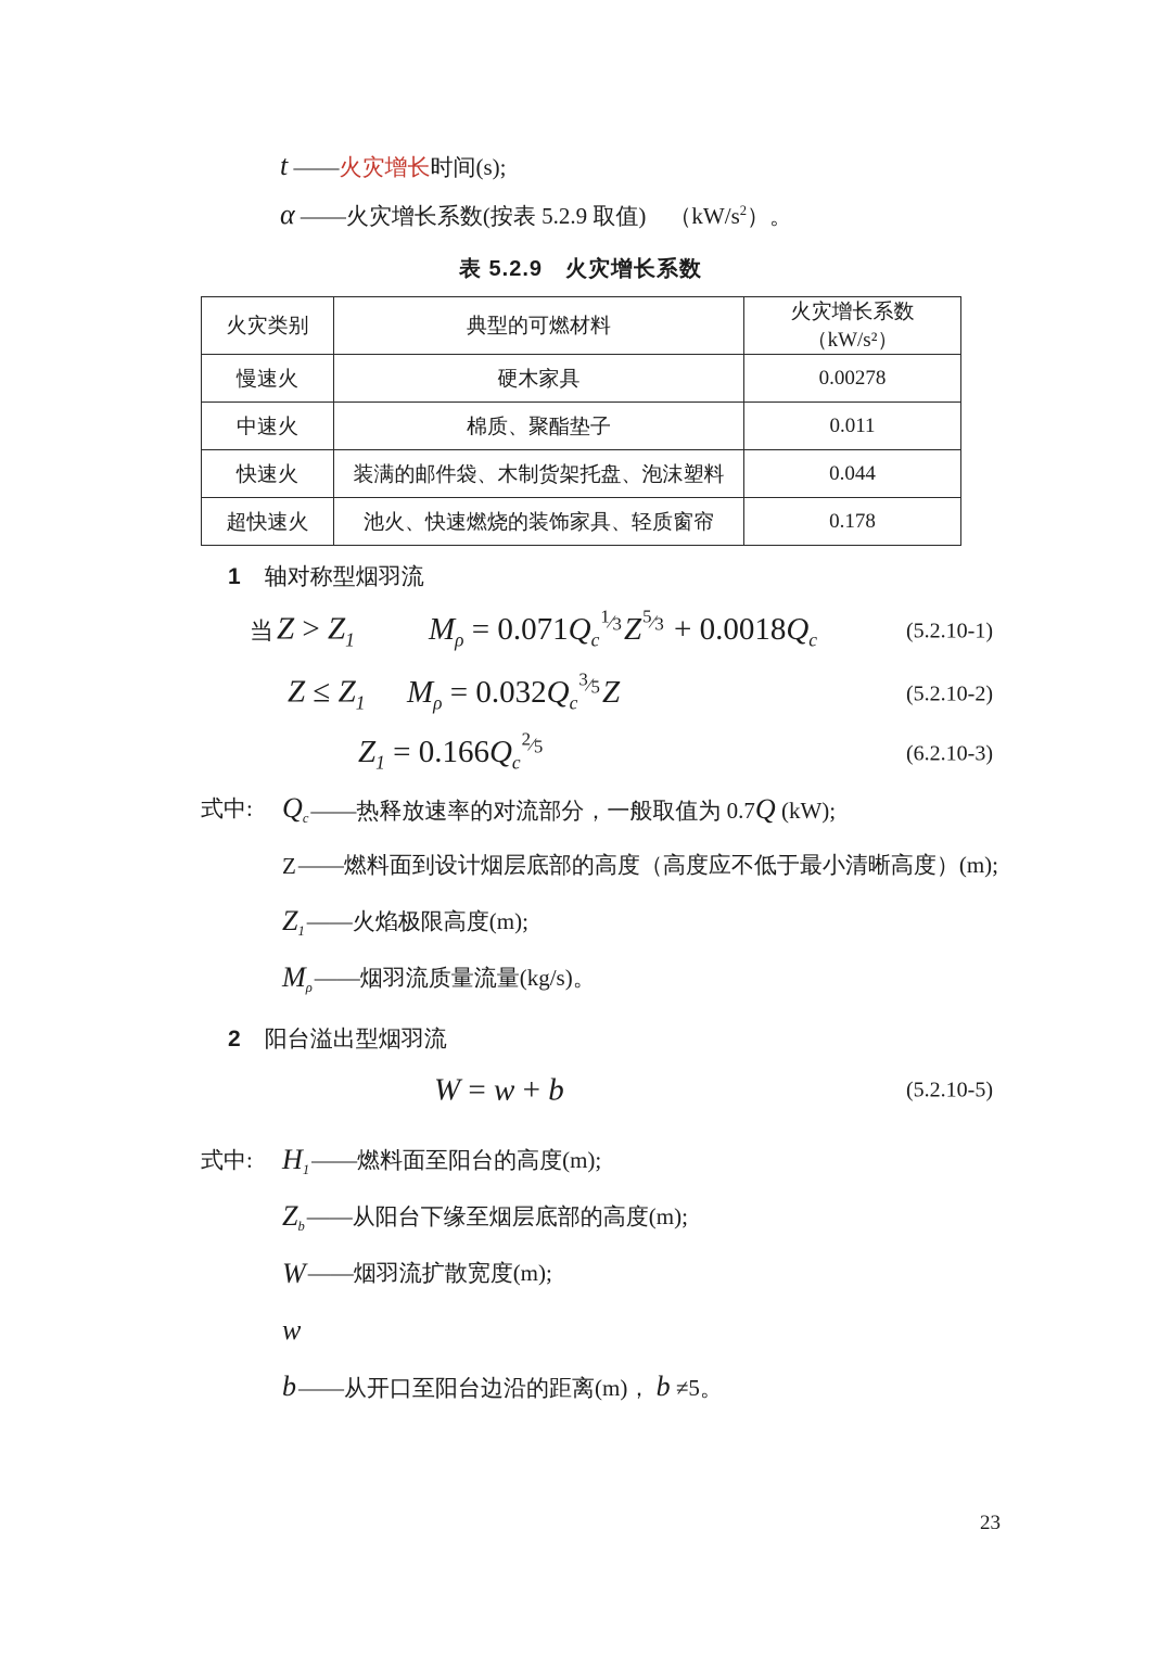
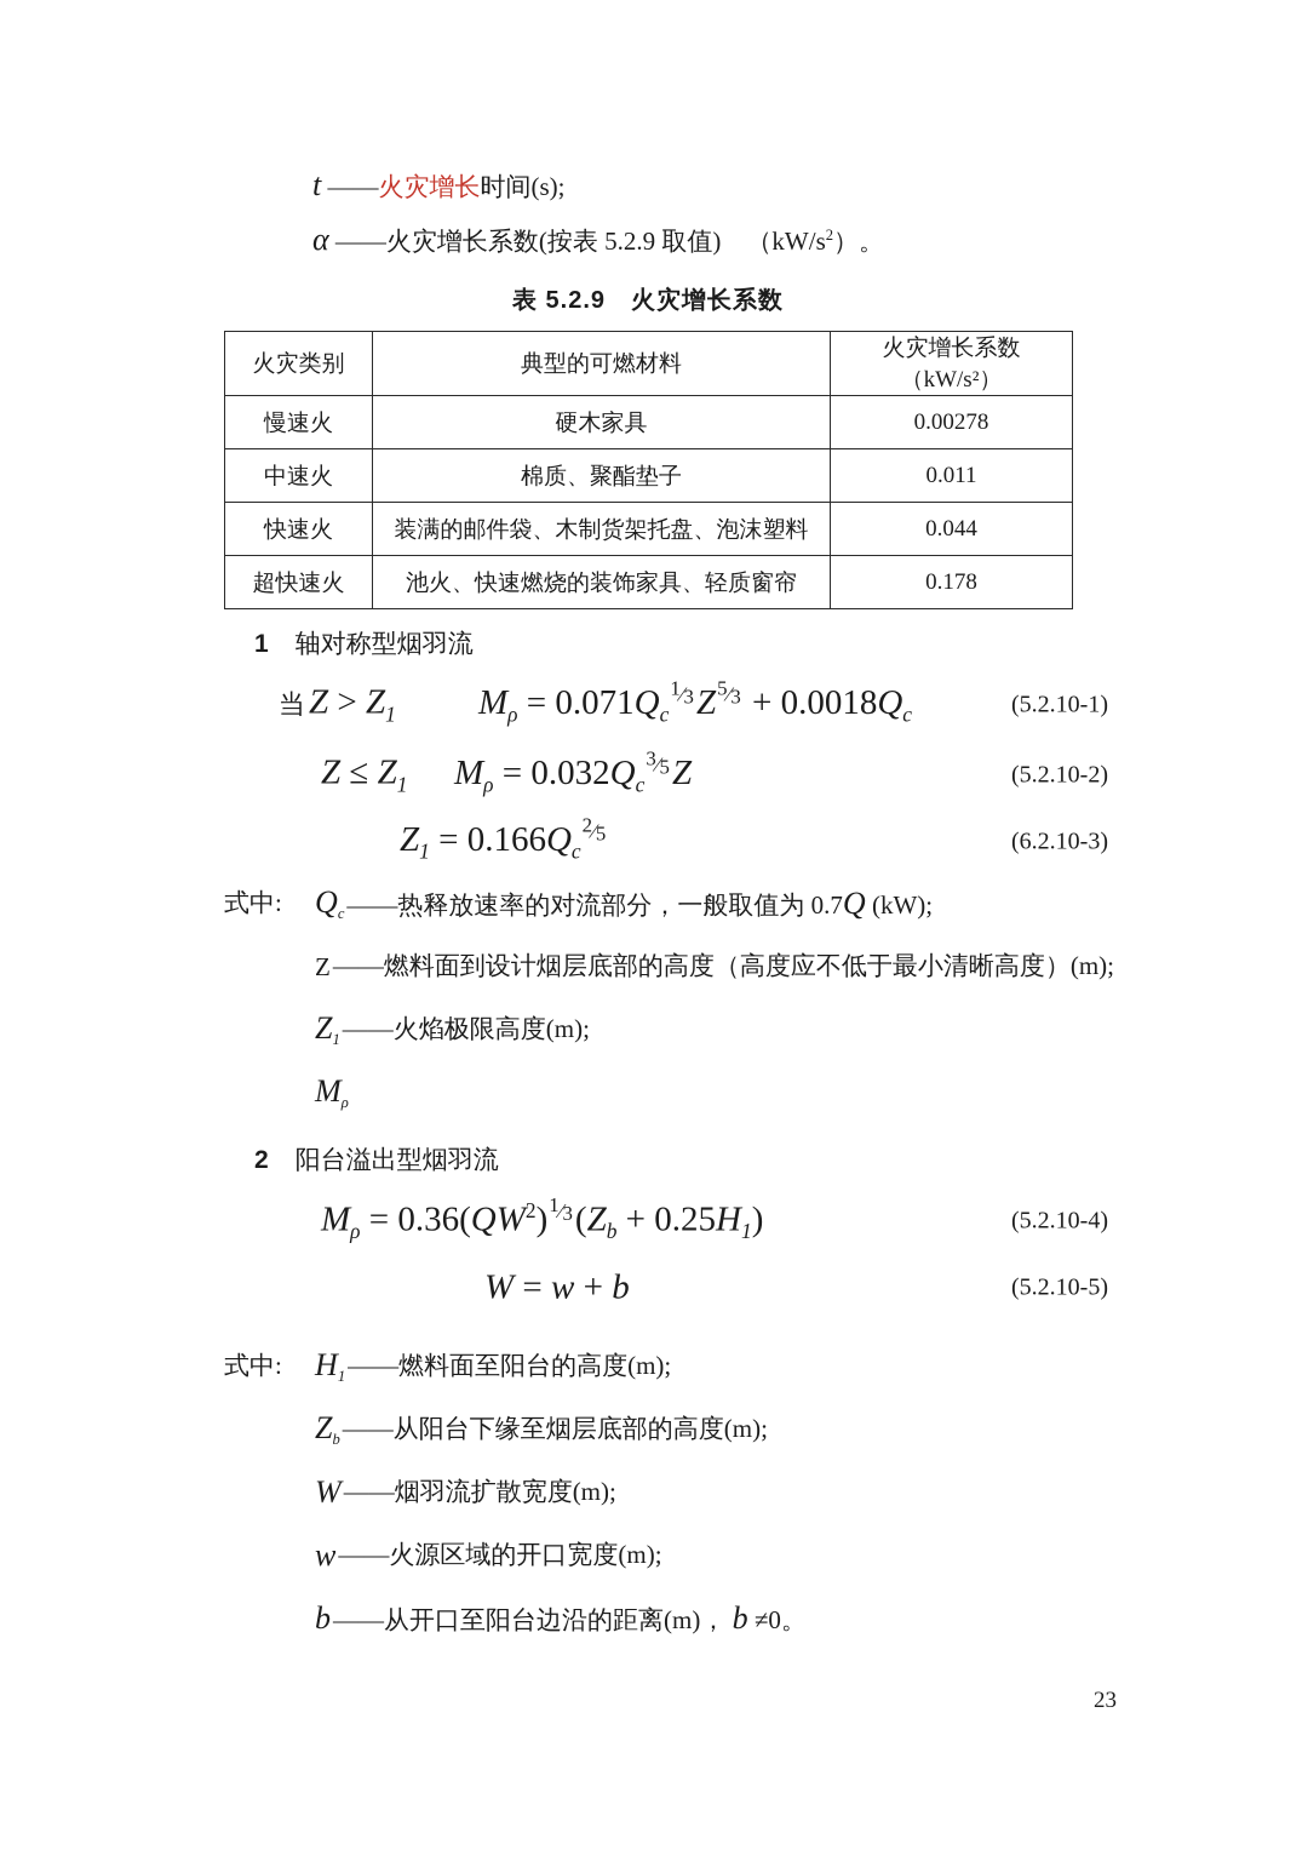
  t ——火灾增长时间(s);
  α ——火灾增长系数(按表 5.2.9 取值) （kW/s2）。
  表 5.2.9 火灾增长系数
  火灾类别	典型的可燃材料	火灾增长系数（kW/s²）
  慢速火	硬木家具	0.00278
  中速火	棉质、聚酯垫子	0.011
  快速火	装满的邮件袋、木制货架托盘、泡沫塑料	0.044
  超快速火	池火、快速燃烧的装饰家具、轻质窗帘	0.178
  1 轴对称型烟羽流
  当Z > Z1
  Mρ = 0.071Qc1⁄3Z5⁄3 + 0.0018Qc
  (5.2.10-1)
  Z ≤ Z1
  Mρ = 0.032Qc3⁄5Z
  (5.2.10-2)
  Z1 = 0.166Qc2⁄5
  (6.2.10-3)
  式中:
  Qc
  ——热释放速率的对流部分，一般取值为 0.7Q (kW);
  Z
  ——燃料面到设计烟层底部的高度（高度应不低于最小清晰高度）(m);
  Z1
  ——火焰极限高度(m);
  Mρ
- ——烟羽流质量流量(kg/s)。
  2 阳台溢出型烟羽流
+ Mρ = 0.36(QW2)1⁄3(Zb + 0.25H1)
+ (5.2.10-4)
  W = w + b
  (5.2.10-5)
  式中:
  H1
  ——燃料面至阳台的高度(m);
  Zb
  ——从阳台下缘至烟层底部的高度(m);
  W
  ——烟羽流扩散宽度(m);
  w
+ ——火源区域的开口宽度(m);
  b
- ——从开口至阳台边沿的距离(m)， b ≠5。
+ ——从开口至阳台边沿的距离(m)， b ≠0。
  23
